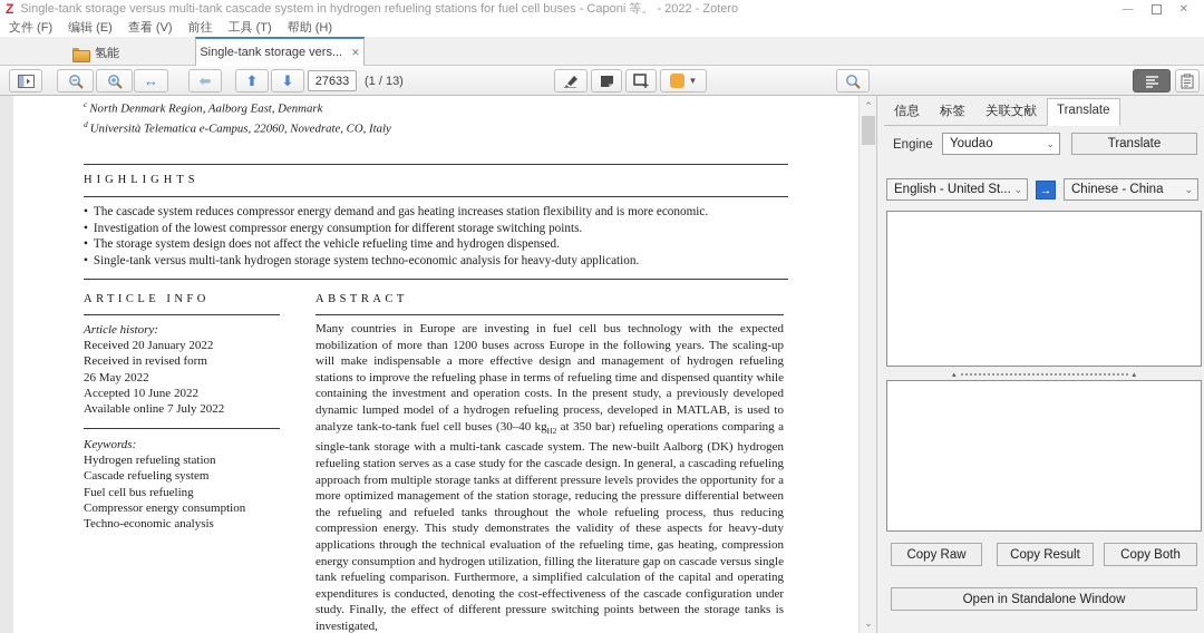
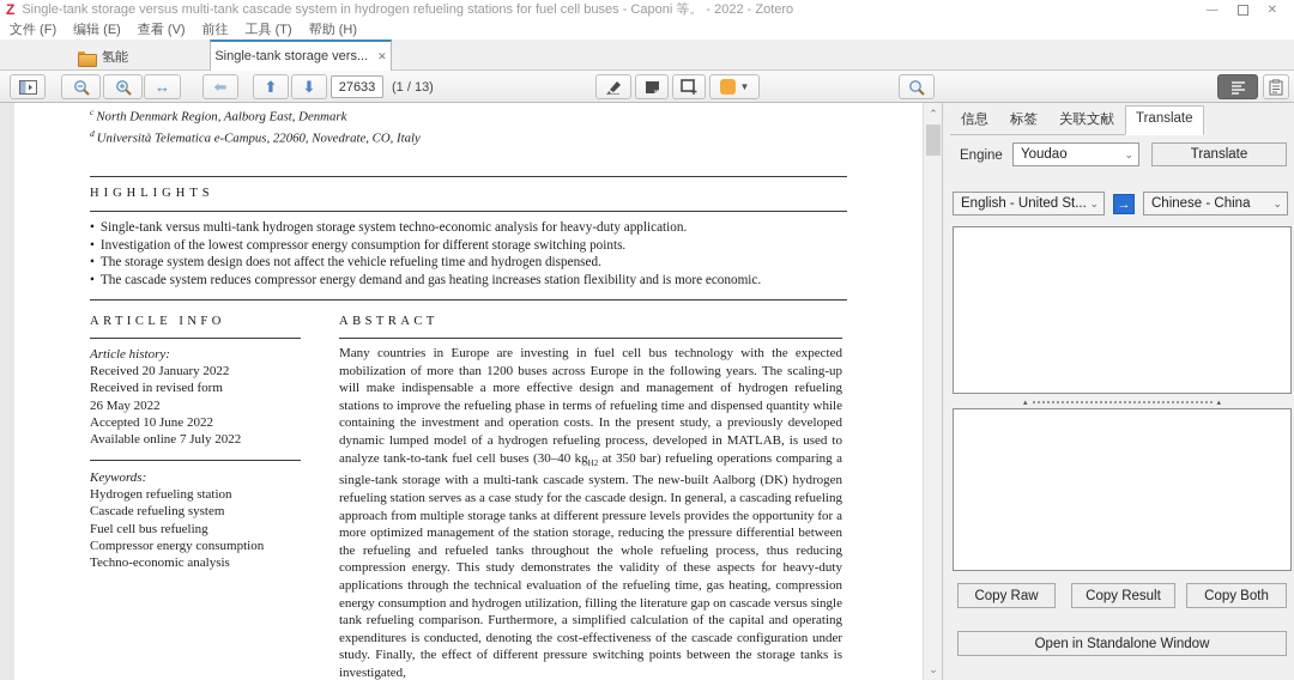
  Z
  Single-tank storage versus multi-tank cascade system in hydrogen refueling stations for fuel cell buses - Caponi 等。 - 2022 - Zotero
  —
  ✕
  文件 (F)
  编辑 (E)
  查看 (V)
  前往
  工具 (T)
  帮助 (H)
  氢能
  Single-tank storage vers...
  ✕
  ↔
  ⬅
  ⬆
  ⬇
  27633
  (1 / 13)
  ▼
  c North Denmark Region, Aalborg East, Denmark
  d Università Telematica e-Campus, 22060, Novedrate, CO, Italy
  HIGHLIGHTS
- The cascade system reduces compressor energy demand and gas heating increases station flexibility and is more economic.
+ Single-tank versus multi-tank hydrogen storage system techno-economic analysis for heavy-duty application.
  Investigation of the lowest compressor energy consumption for different storage switching points.
  The storage system design does not affect the vehicle refueling time and hydrogen dispensed.
- Single-tank versus multi-tank hydrogen storage system techno-economic analysis for heavy-duty application.
+ The cascade system reduces compressor energy demand and gas heating increases station flexibility and is more economic.
  ARTICLE INFO
  Article history:
  Received 20 January 2022
  Received in revised form
  26 May 2022
  Accepted 10 June 2022
  Available online 7 July 2022
  Keywords:
  Hydrogen refueling station
  Cascade refueling system
  Fuel cell bus refueling
  Compressor energy consumption
  Techno-economic analysis
  ABSTRACT
  Many countries in Europe are investing in fuel cell bus technology with the expected mobilization of more than 1200 buses across Europe in the following years. The scaling-up will make indispensable a more effective design and management of hydrogen refueling stations to improve the refueling phase in terms of refueling time and dispensed quantity while containing the investment and operation costs. In the present study, a previously developed dynamic lumped model of a hydrogen refueling process, developed in MATLAB, is used to analyze tank-to-tank fuel cell buses (30–40 kgH2 at 350 bar) refueling operations comparing a single-tank storage with a multi-tank cascade system. The new-built Aalborg (DK) hydrogen refueling station serves as a case study for the cascade design. In general, a cascading refueling approach from multiple storage tanks at different pressure levels provides the opportunity for a more optimized management of the station storage, reducing the pressure differential between the refueling and refueled tanks throughout the whole refueling process, thus reducing compression energy. This study demonstrates the validity of these aspects for heavy-duty applications through the technical evaluation of the refueling time, gas heating, compression energy consumption and hydrogen utilization, filling the literature gap on cascade versus single tank refueling comparison. Furthermore, a simplified calculation of the capital and operating expenditures is conducted, denoting the cost-effectiveness of the cascade configuration under study. Finally, the effect of different pressure switching points between the storage tanks is investigated,
  ⌃
  ⌄
  信息
  标签
  关联文献
  Translate
  Engine
  Youdao
  ⌄
  Translate
  English - United St...
  ⌄
  →
  Chinese - China
  ⌄
  Copy Raw
  Copy Result
  Copy Both
  Open in Standalone Window
